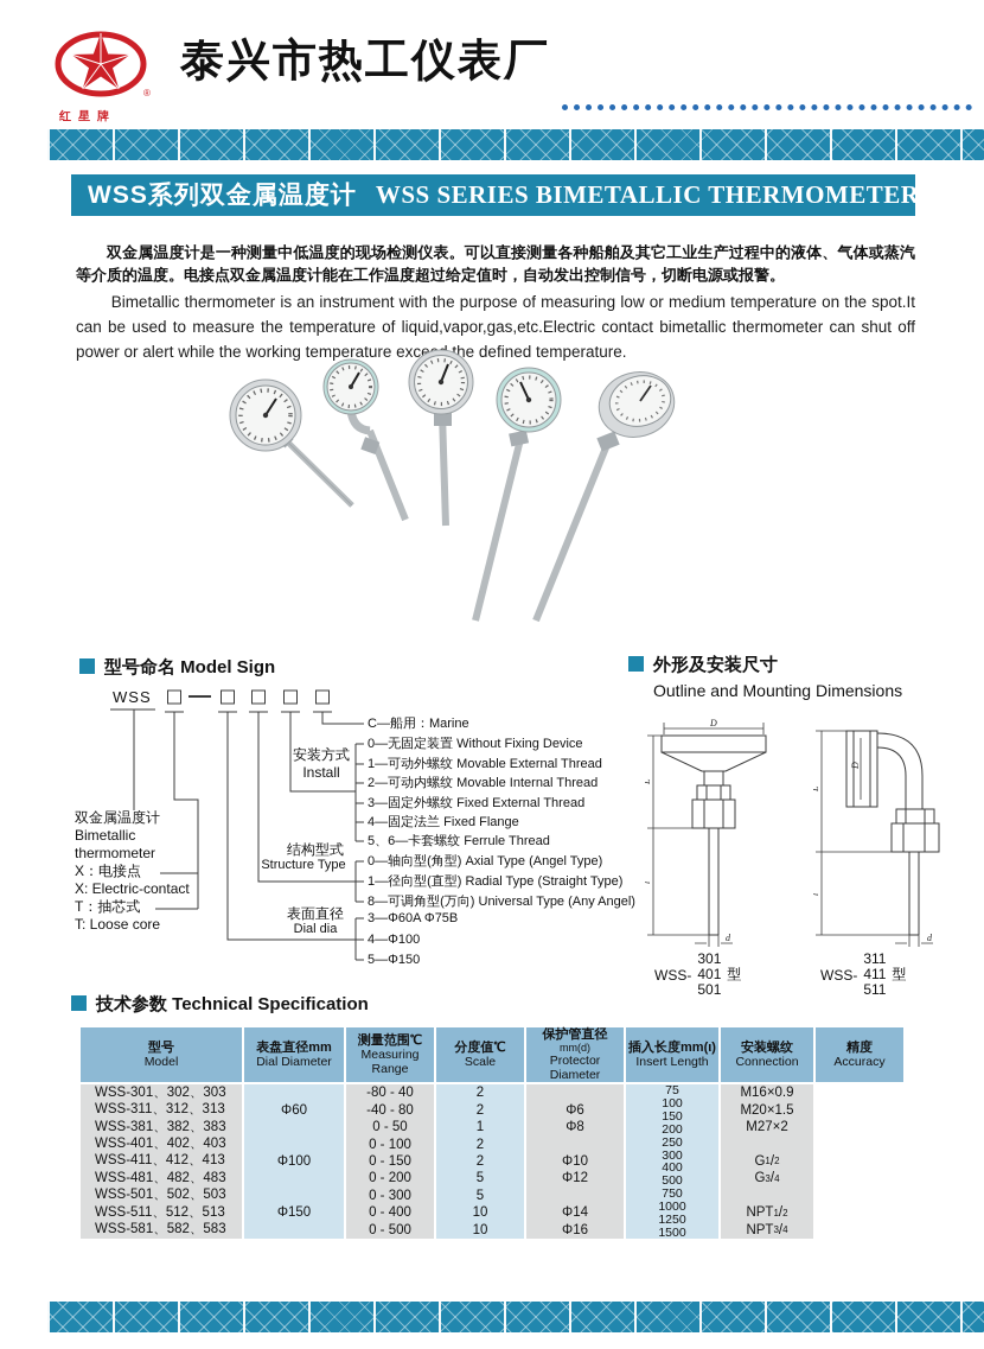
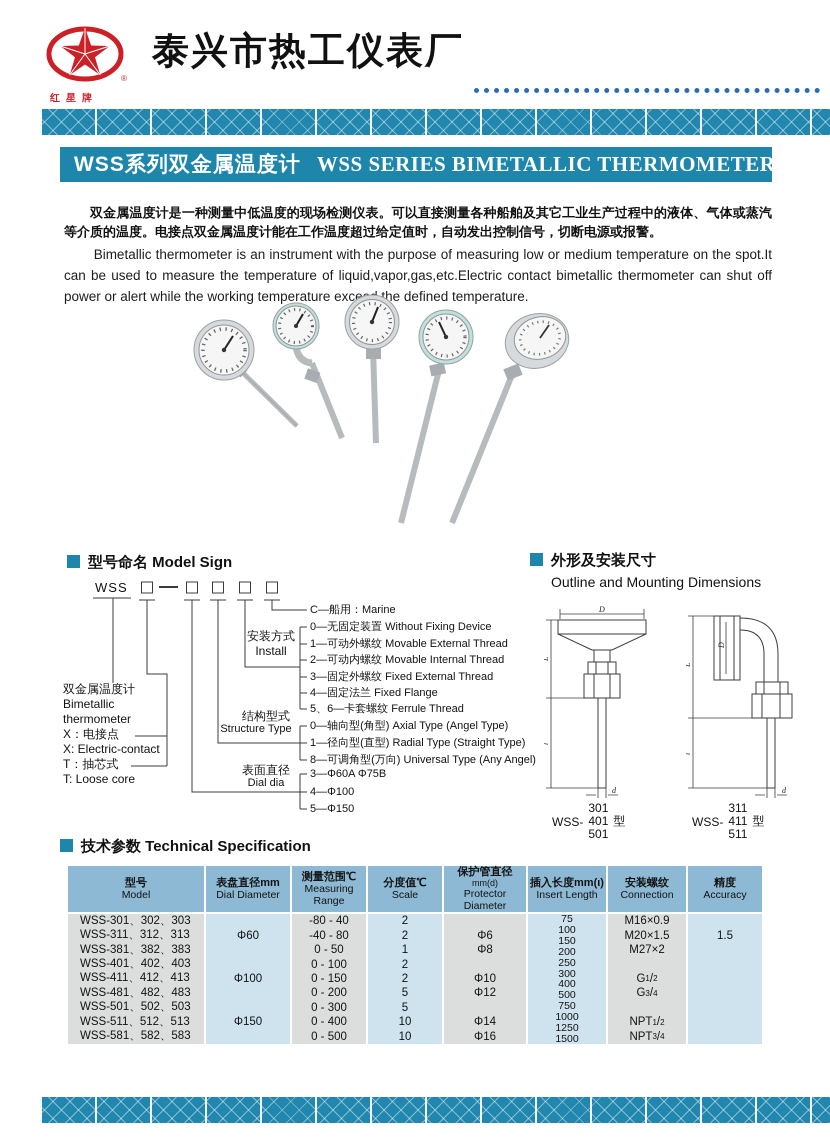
  ®
  红星牌
  泰兴市热工仪表厂
  WSS系列双金属温度计
  WSS SERIES BIMETALLIC THERMOMETER
  双金属温度计是一种测量中低温度的现场检测仪表。可以直接测量各种船舶及其它工业生产过程中的液体、气体或蒸汽等介质的温度。电接点双金属温度计能在工作温度超过给定值时，自动发出控制信号，切断电源或报警。
  Bimetallic thermometer is an instrument with the purpose of measuring low or medium temperature on the spot.It can be used to measure the temperature of liquid,vapor,gas,etc.Electric contact bimetallic thermometer can shut off power or alert while the working temperature exce the defined temperature.
  型号命名 Model Sign
  WSS
  双金属温度计
  Bimetallic
  thermometer
  X：电接点
  X: Electric-contact
  T：抽芯式
  T: Loose core
  C—船用：Marine
  安装方式
  Install
  0—无固定装置 Without Fixing Device
  1—可动外螺纹 Movable External Thread
  2—可动内螺纹 Movable Internal Thread
  3—固定外螺纹 Fixed External Thread
  4—固定法兰 Fixed Flange
  5、6—卡套螺纹 Ferrule Thread
  结构型式
  Structure Type
  0—轴向型(角型) Axial Type (Angel Type)
  1—径向型(直型) Radial Type (Straight Type)
  8—可调角型(万向) Universal Type (Any Angel)
  表面直径
  Dial dia
  3—Φ60A Φ75B
  4—Φ100
  5—Φ150
  外形及安装尺寸
  Outline and Mounting Dimensions
  D
  d
  d
  WSS-
  301
  401
  501
  型
  WSS-
  311
  411
  511
  型
  技术参数 Technical Specification
  型号
  Model
  表盘直径mm
  Dial Diameter
  测量范围℃
  Measuring Range
  分度值℃
  Scale
  保护管直径
  mm(d)
  Protector Diameter
  插入长度mm(ι)
  Insert Length
  安装螺纹
  Connection
  精度
  Accuracy
  WSS-301、302、303
  WSS-311、312、313
  WSS-381、382、383
  WSS-401、402、403
  WSS-411、412、413
  WSS-481、482、483
  WSS-501、502、503
  WSS-511、512、513
  WSS-581、582、583
  Φ60
  Φ100
  Φ150
  -80 - 40
  -40 - 80
  0 - 50
  0 - 100
  0 - 150
  0 - 200
  0 - 300
  0 - 400
  0 - 500
  2
  2
  1
  2
  2
  5
  5
  10
  10
  Φ6
  Φ8
  Φ10
  Φ12
  Φ14
  Φ16
  75
  100
  150
  200
  250
  300
  400
  500
  750
  1000
  1250
  1500
  M16×0.9
  M20×1.5
  M27×2
  G
  1
  /
  2
  G
  3
  /
  4
  NPT
  1
  /
  2
  NPT
  3
  /
  4
+ 1.5
